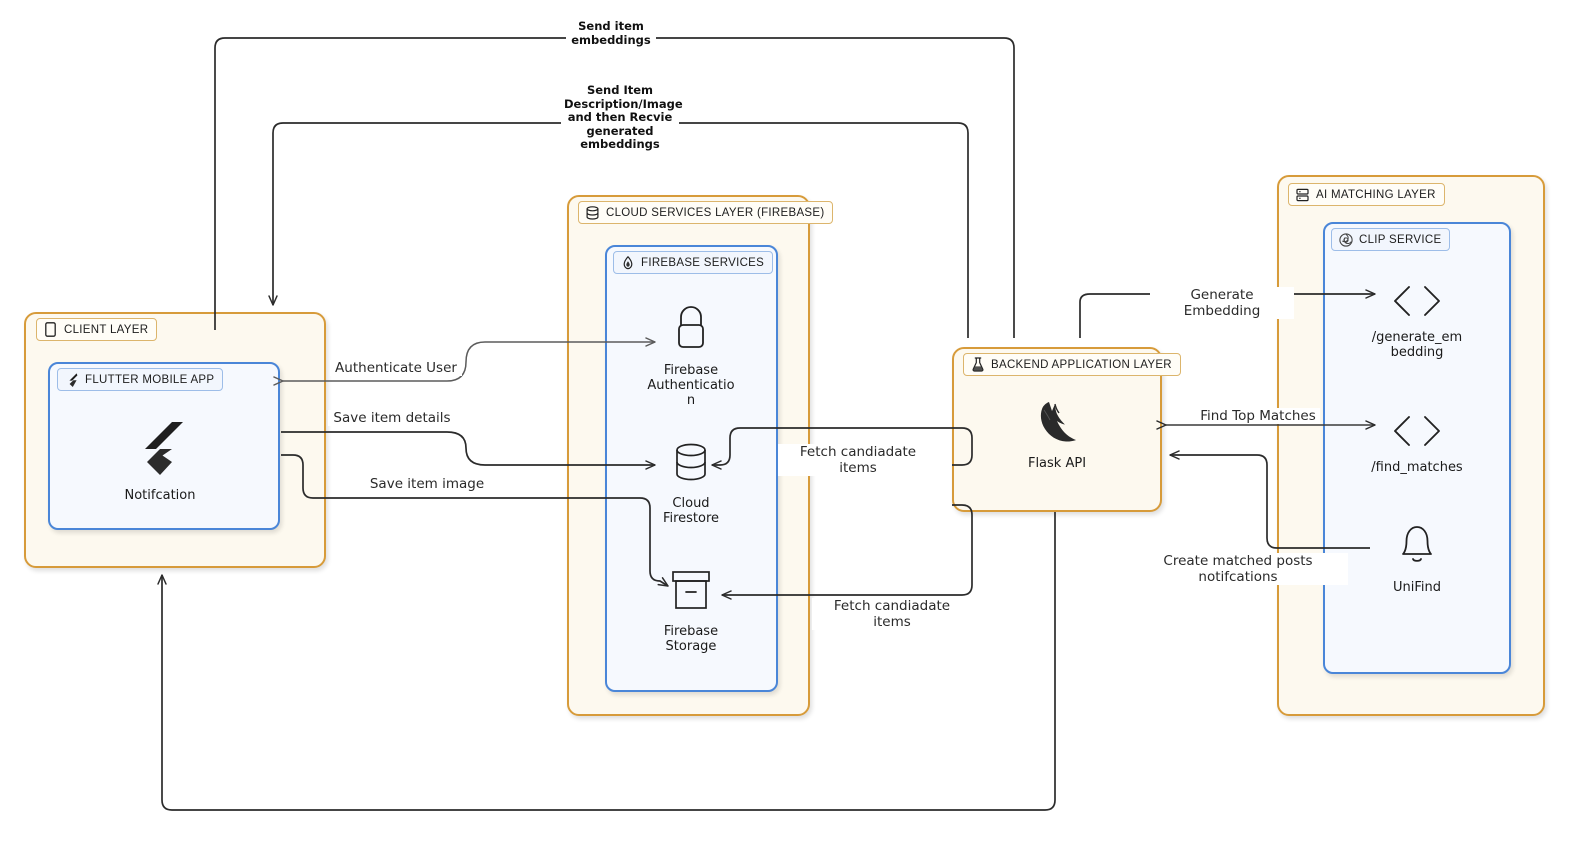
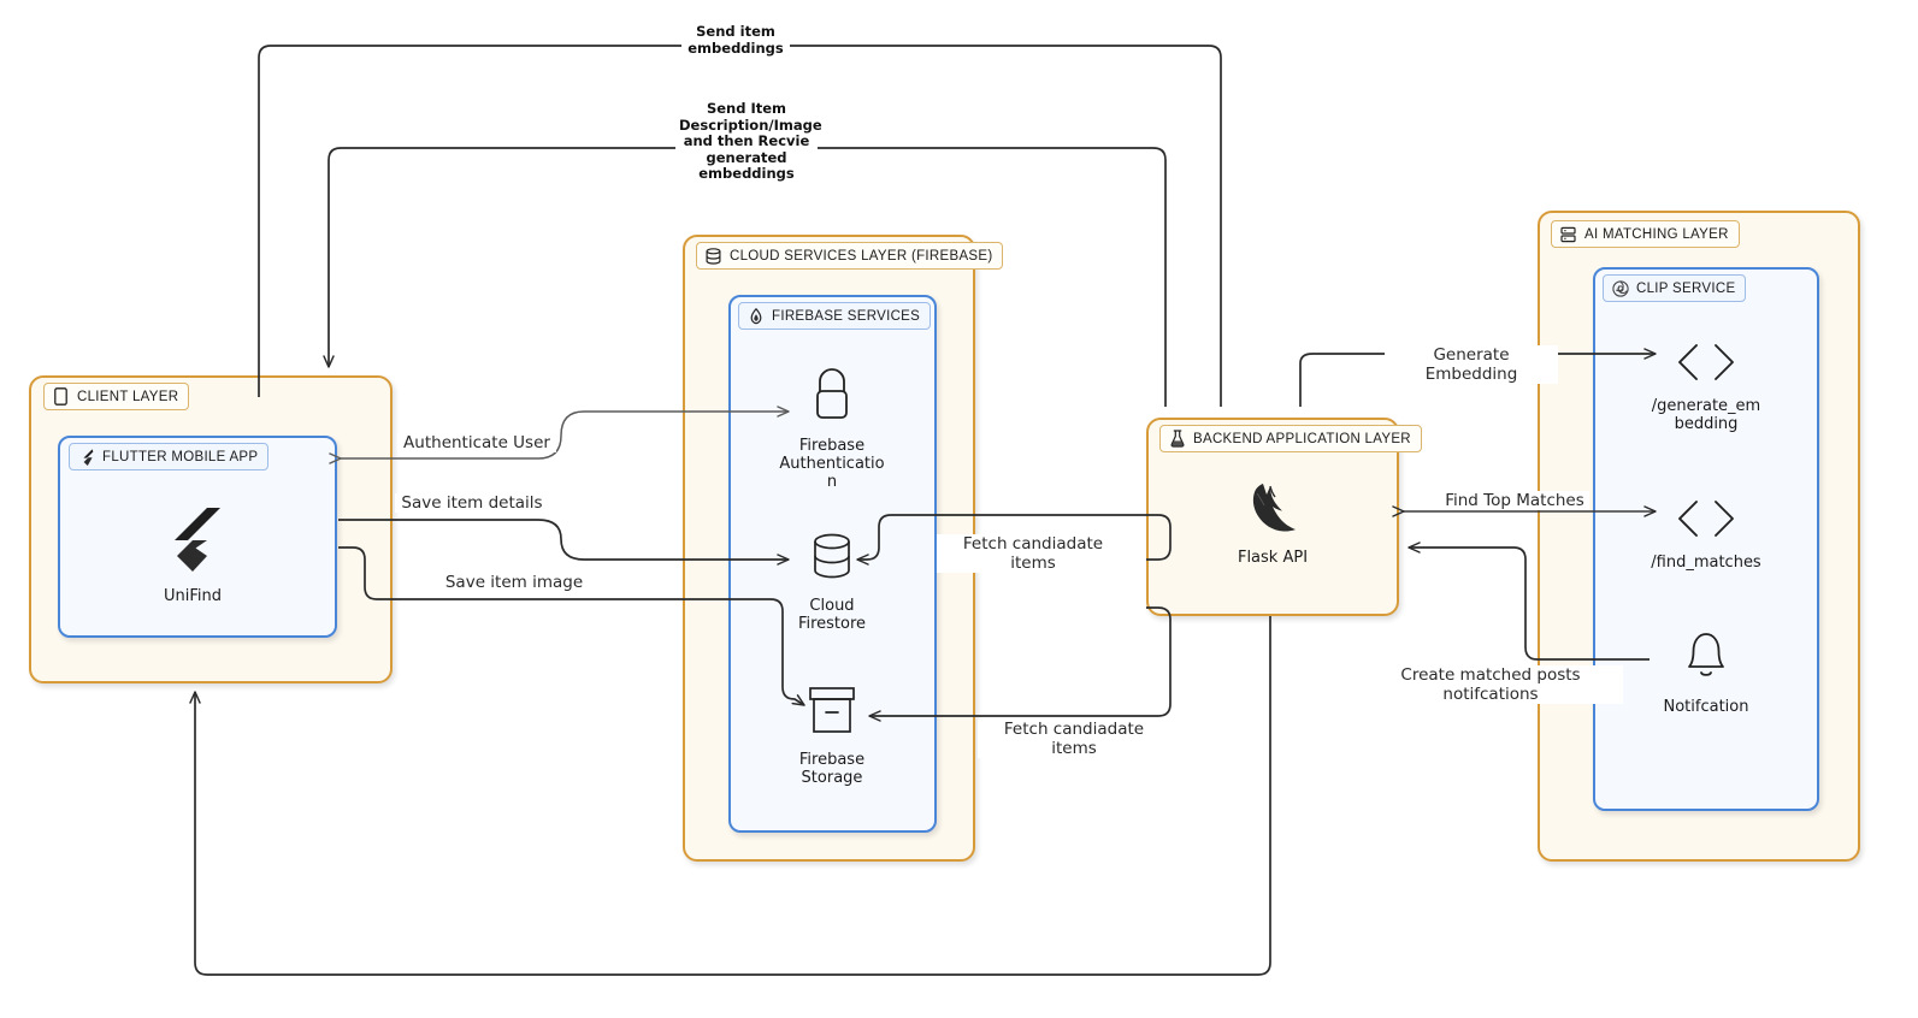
  CLIENT LAYER
  FLUTTER MOBILE APP
- Notifcation
+ UniFind
  CLOUD SERVICES LAYER (FIREBASE)
  FIREBASE SERVICES
  Firebase
  Authenticatio
  n
  Cloud
  Firestore
  Firebase
  Storage
  BACKEND APPLICATION LAYER
  Flask API
  AI MATCHING LAYER
  CLIP SERVICE
  /generate_em
  bedding
  /find_matches
- UniFind
+ Notifcation
  Send item
  embeddings
  Send Item
  Description/Image
  and then Recvie
  generated
  embeddings
  Authenticate User
  Save item details
  Save item image
  Fetch candiadate items
  Fetch candiadate items
  Generate Embedding
  Find Top Matches
  Create matched posts notifcations
